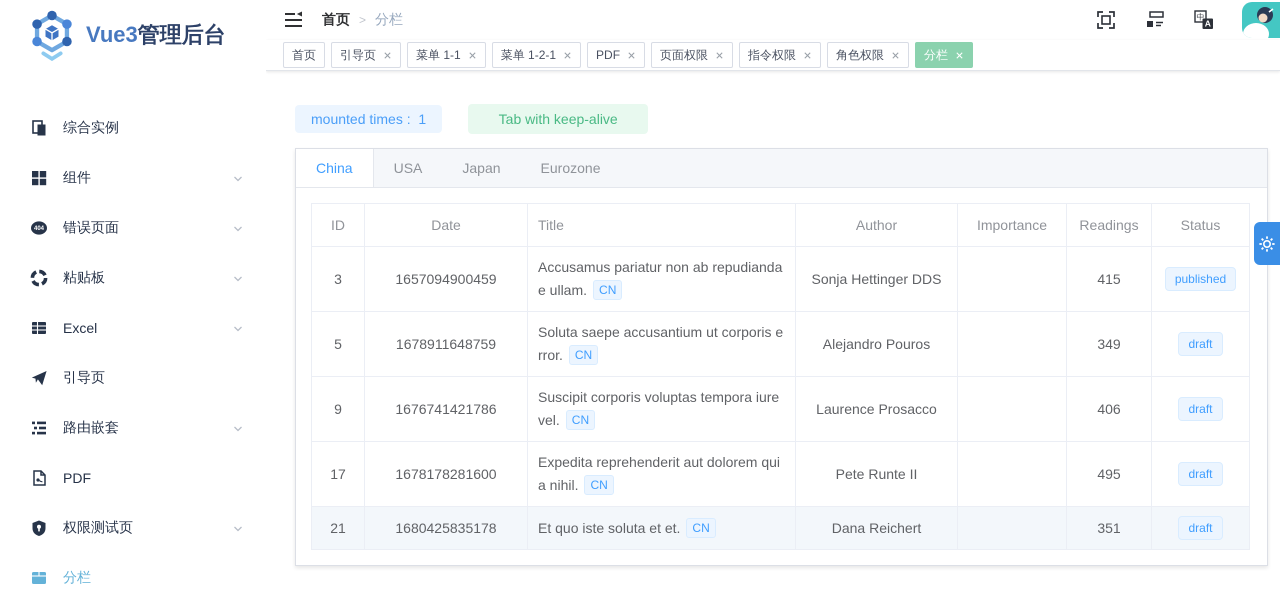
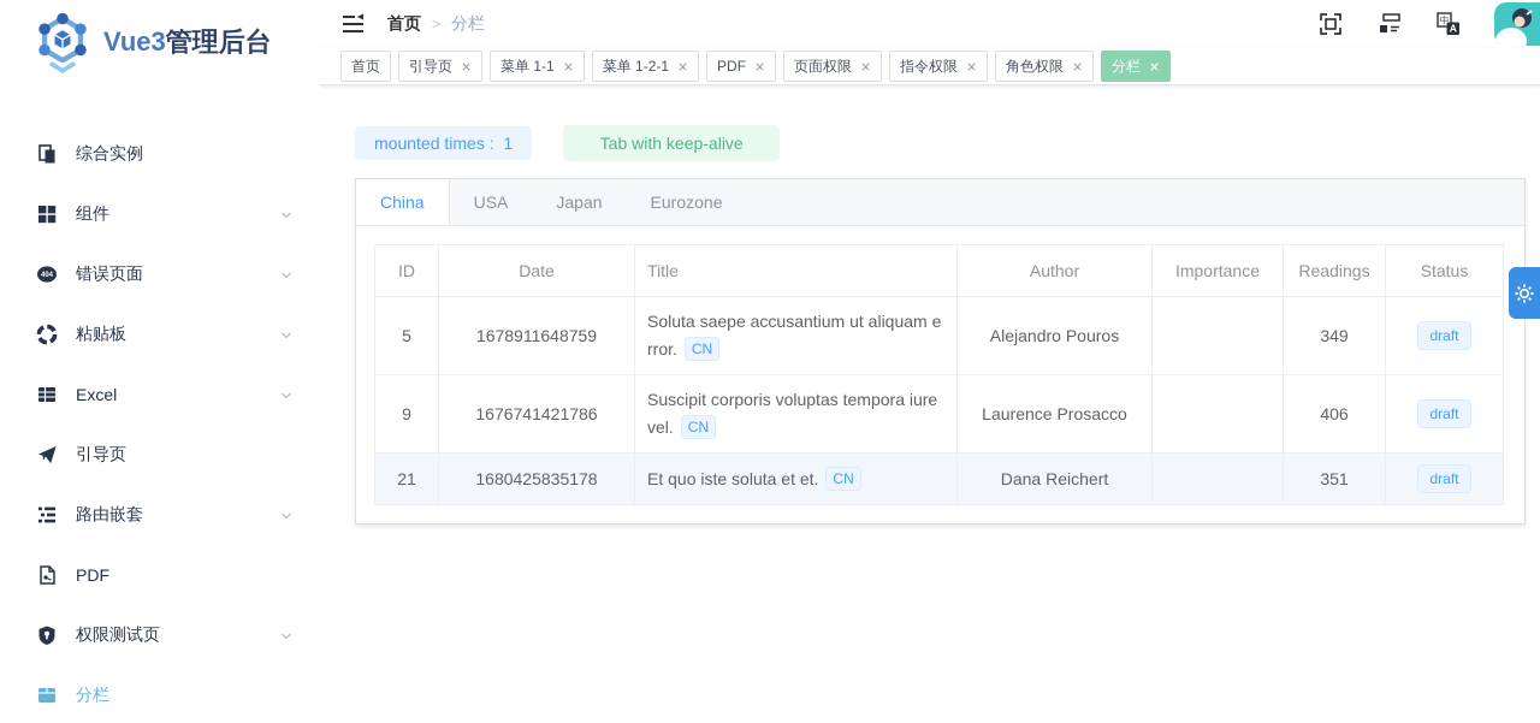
  Vue3管理后台
  综合实例
  组件
  错误页面
  粘贴板
  Excel
  引导页
  路由嵌套
  PDF
  权限测试页
  分栏
  首页
  >
  分栏
  中
  A
  首页
  引导页
  菜单 1-1
  菜单 1-2-1
  PDF
  页面权限
  指令权限
  角色权限
  分栏
  mounted times : 1
  Tab with keep-alive
  China
  USA
  Japan
  Eurozone
  ID	Date	Title	Author	Importance	Readings	Status
- 3	1657094900459	Accusamus pariatur non ab repudiandae ullam. CN	Sonja Hettinger DDS		415	published
- 5	1678911648759	Soluta saepe accusantium ut corporis error. CN	Alejandro Pouros		349	draft
+ 5	1678911648759	Soluta saepe accusantium ut aliquam error. CN	Alejandro Pouros		349	draft
  9	1676741421786	Suscipit corporis voluptas tempora iure vel. CN	Laurence Prosacco		406	draft
- 17	1678178281600	Expedita reprehenderit aut dolorem quia nihil. CN	Pete Runte II		495	draft
  21	1680425835178	Et quo iste soluta et et. CN	Dana Reichert		351	draft
